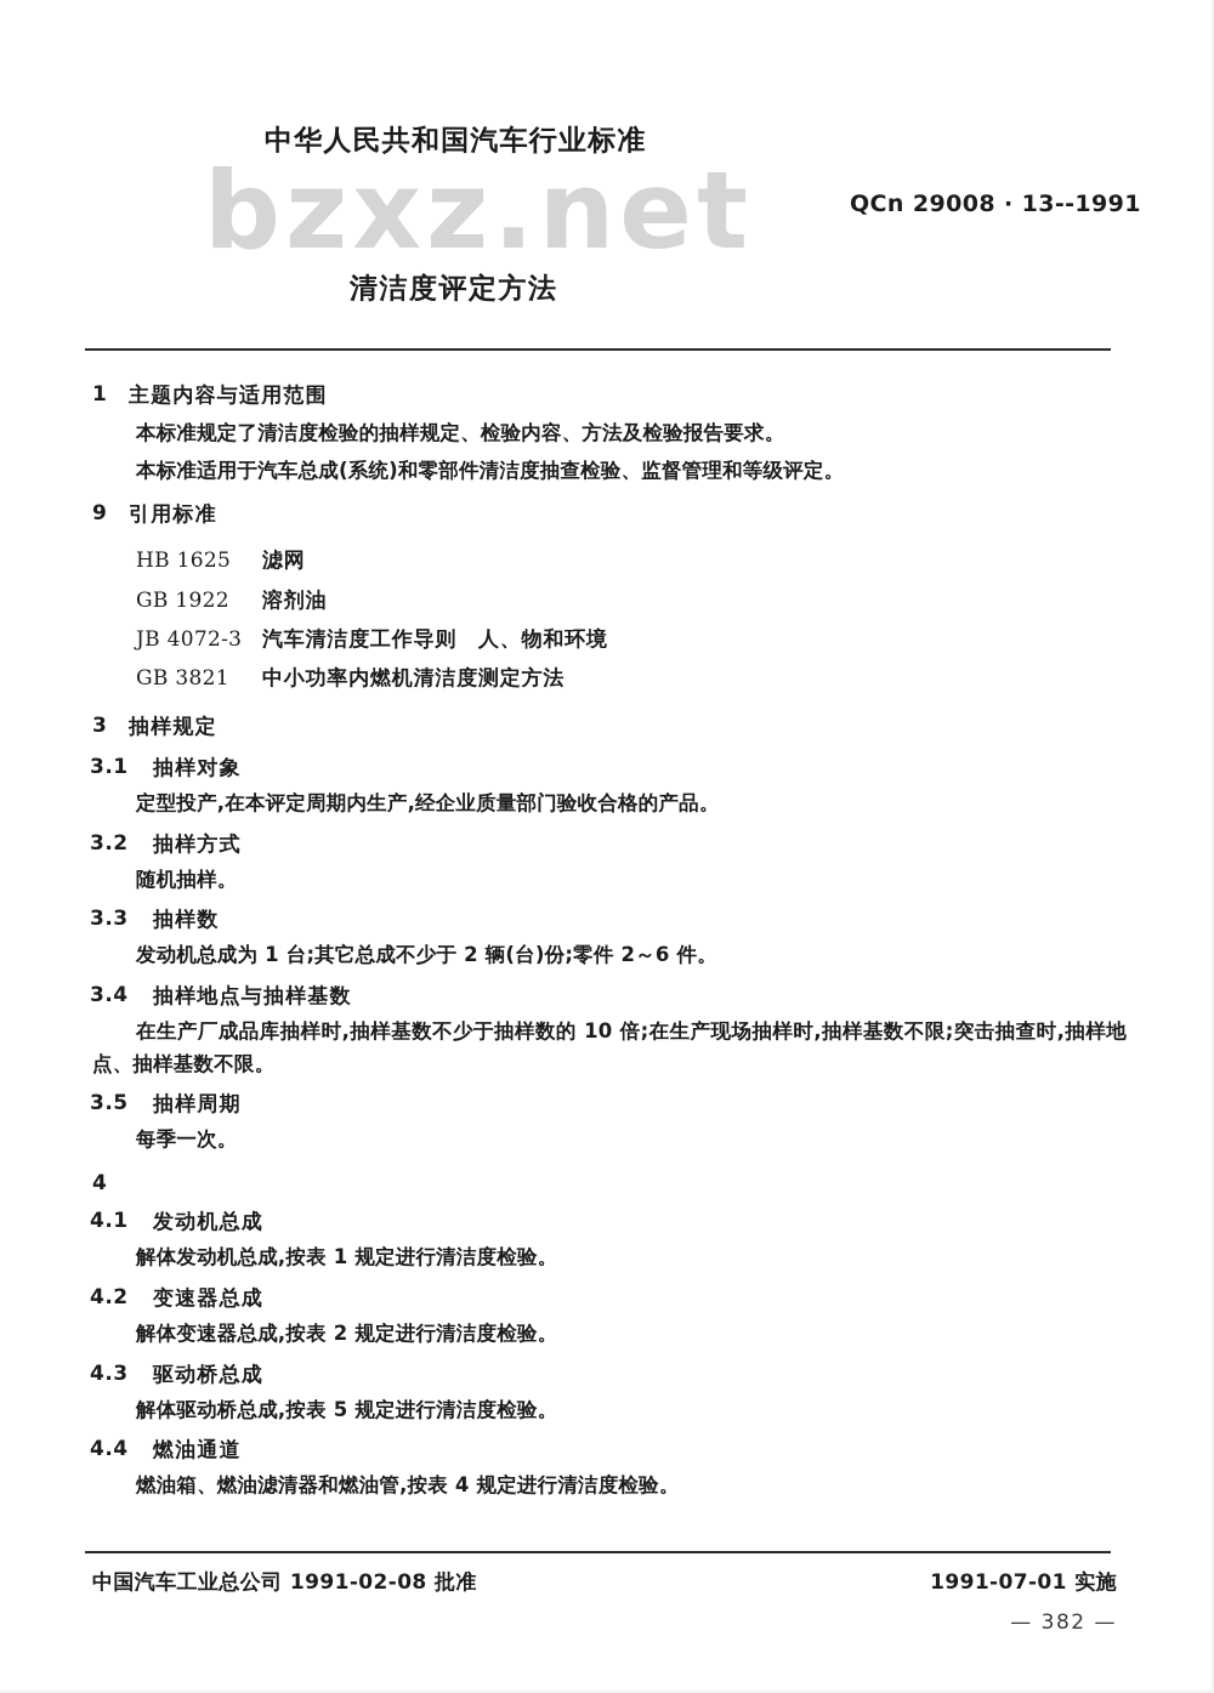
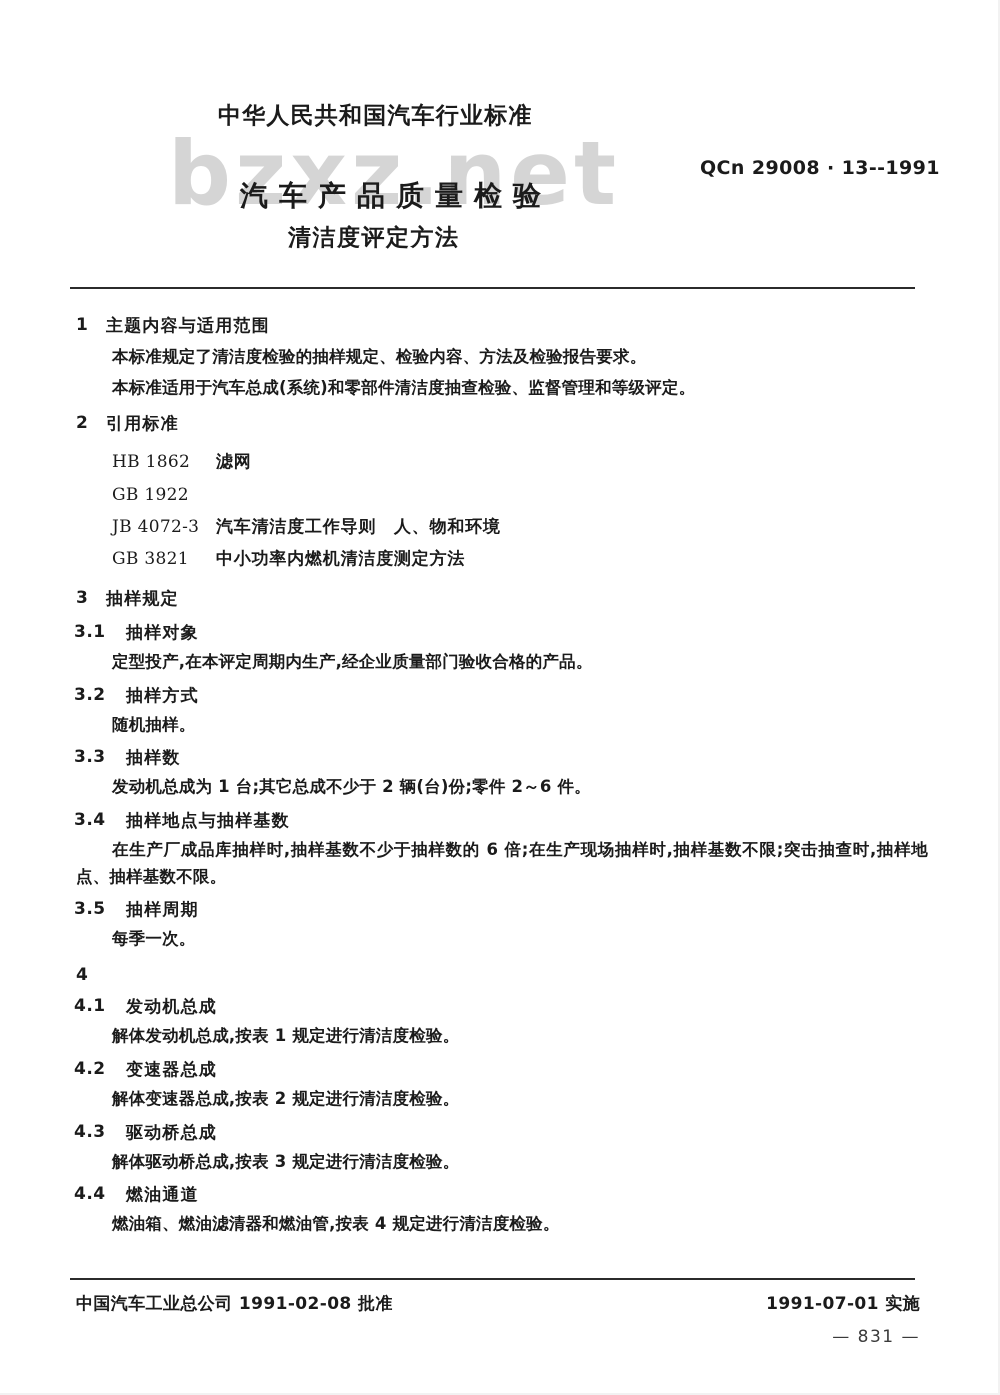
  bzxz.net
  中华人民共和国汽车行业标准
  QCn 29008 · 13--1991
+ 汽车产品质量检验
  清洁度评定方法
  1
  主题内容与适用范围
  本标准规定了清洁度检验的抽样规定、检验内容、方法及检验报告要求。
  本标准适用于汽车总成(系统)和零部件清洁度抽查检验、监督管理和等级评定。
- 9
+ 2
  引用标准
- HB 1625
+ HB 1862
  滤网
  GB 1922
- 溶剂油
  JB 4072-3
  汽车清洁度工作导则 人、物和环境
  GB 3821
  中小功率内燃机清洁度测定方法
  3
  抽样规定
  3.1
  抽样对象
  定型投产,在本评定周期内生产,经企业质量部门验收合格的产品。
  3.2
  抽样方式
  随机抽样。
  3.3
  抽样数
  发动机总成为 1 台;其它总成不少于 2 辆(台)份;零件 2～6 件。
  3.4
  抽样地点与抽样基数
- 在生产厂成品库抽样时,抽样基数不少于抽样数的 10 倍;在生产现场抽样时,抽样基数不限;突击抽查时,抽样地点、抽样基数不限。
+ 在生产厂成品库抽样时,抽样基数不少于抽样数的 6 倍;在生产现场抽样时,抽样基数不限;突击抽查时,抽样地点、抽样基数不限。
  3.5
  抽样周期
  每季一次。
  4
  4.1
  发动机总成
  解体发动机总成,按表 1 规定进行清洁度检验。
  4.2
  变速器总成
  解体变速器总成,按表 2 规定进行清洁度检验。
  4.3
  驱动桥总成
- 解体驱动桥总成,按表 5 规定进行清洁度检验。
+ 解体驱动桥总成,按表 3 规定进行清洁度检验。
  4.4
  燃油通道
  燃油箱、燃油滤清器和燃油管,按表 4 规定进行清洁度检验。
  中国汽车工业总公司 1991-02-08 批准
  1991-07-01 实施
- — 382 —
+ — 831 —
